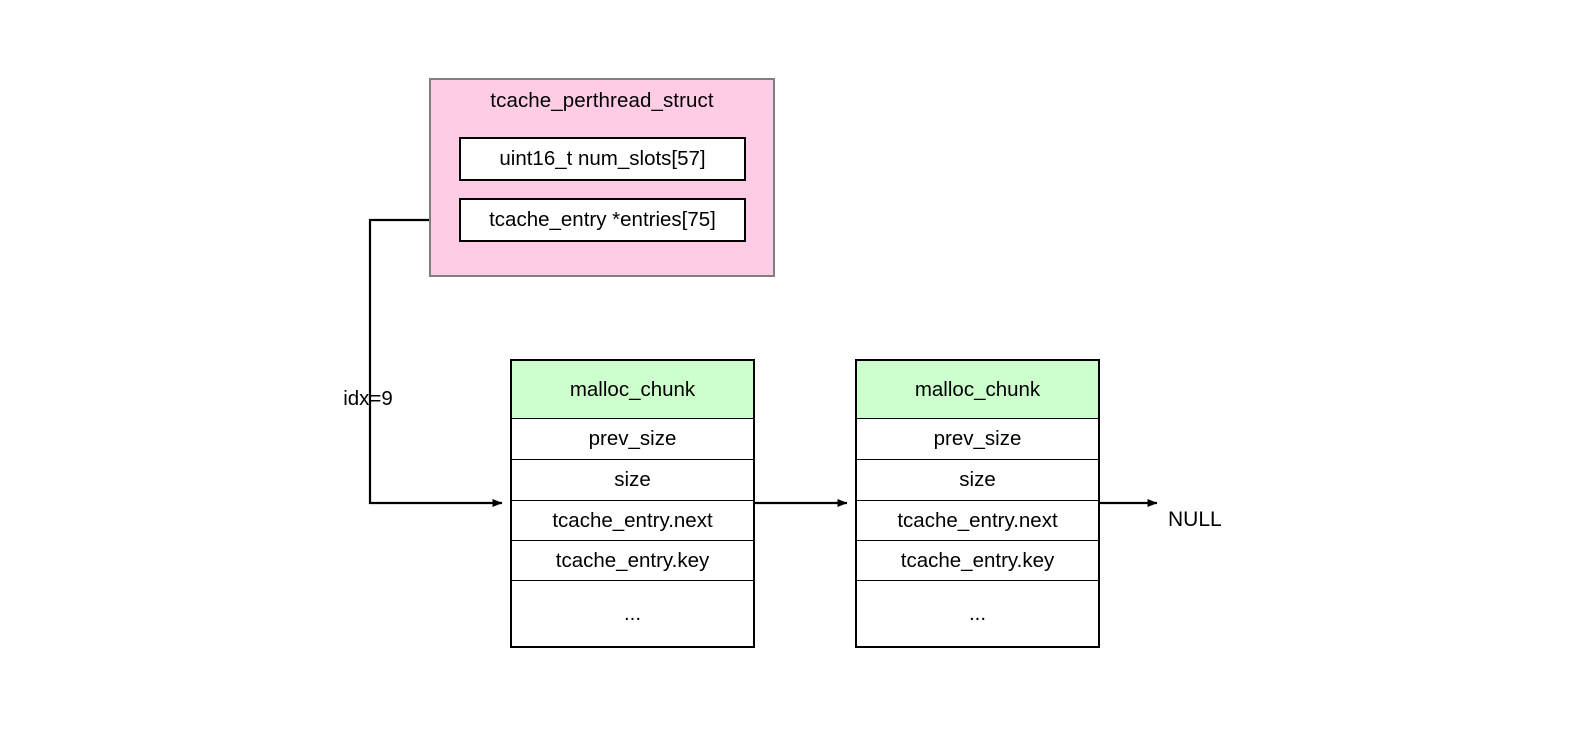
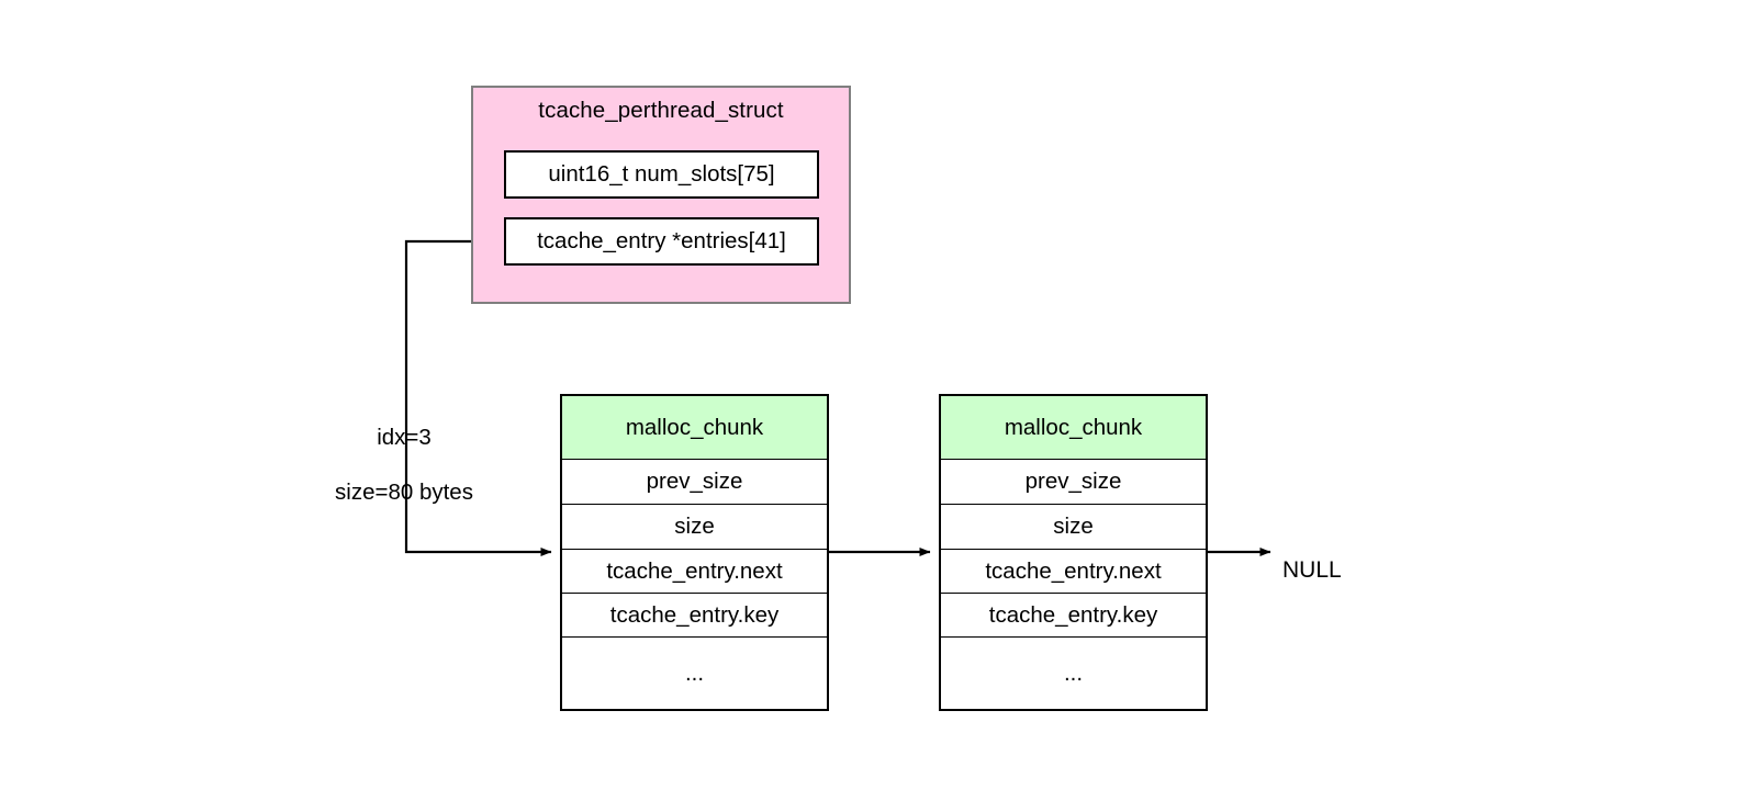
  tcache_perthread_struct
- uint16_t num_slots[57]
+ uint16_t num_slots[75]
- tcache_entry *entries[75]
+ tcache_entry *entries[41]
- idx=9
+ idx=3
+ size=80 bytes
  malloc_chunk
  prev_size
  size
  tcache_entry.next
  tcache_entry.key
  ...
  malloc_chunk
  prev_size
  size
  tcache_entry.next
  tcache_entry.key
  ...
  NULL
